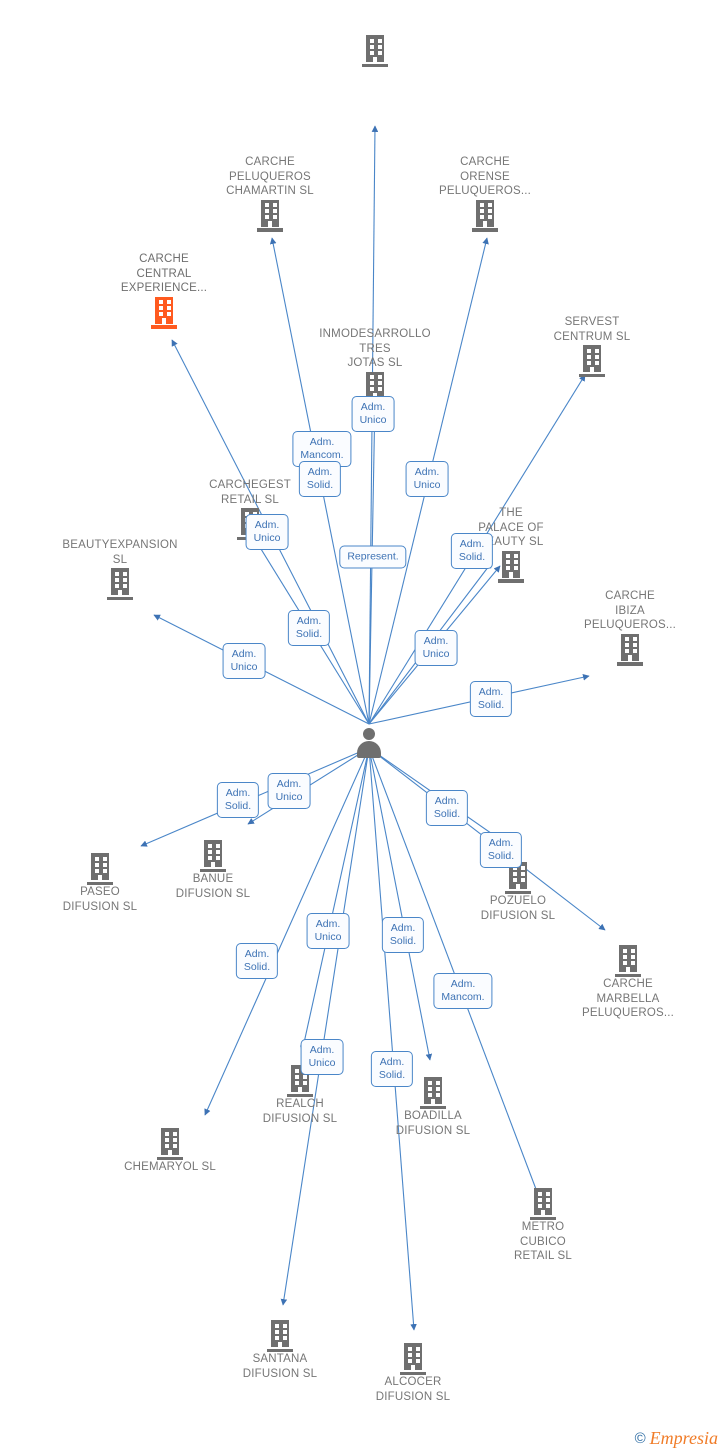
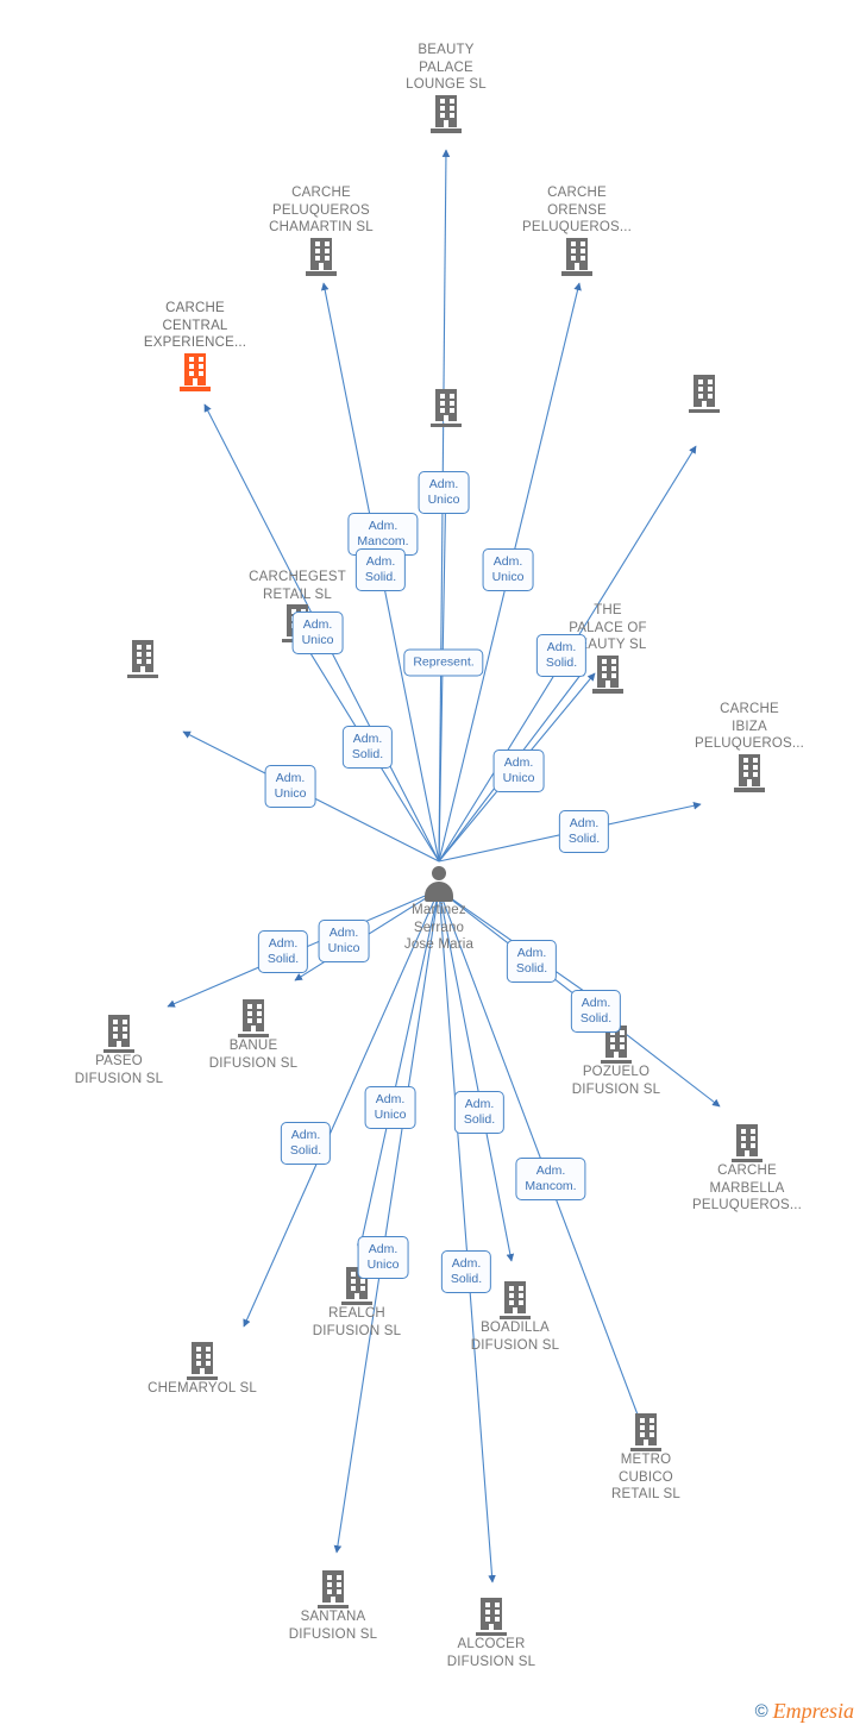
+ BEAUTY
+ PALACE
+ LOUNGE SL
  CARCHE
  PELUQUEROS
  CHAMARTIN SL
  CARCHE
  ORENSE
  PELUQUEROS...
  CARCHE
  CENTRAL
  EXPERIENCE...
- SERVEST
- CENTRUM SL
- INMODESARROLLO
- TRES
- JOTAS SL
  CARCHEGEST
  RETAIL SL
  THE
  PALACE OF
  AUTY SL
- BEAUTYEXPANSION
- SL
  CARCHE
  IBIZA
  PELUQUEROS...
  PASEO
  DIFUSION SL
  BANUE
  DIFUSION SL
  POZUELO
  DIFUSION SL
  CARCHE
  MARBELLA
  PELUQUEROS...
  REALCH
  DIFUSION SL
  BOADILLA
  DIFUSION SL
  CHEMARYOL SL
  METRO
  CUBICO
  RETAIL SL
  SANTANA
  DIFUSION SL
  ALCOCER
  DIFUSION SL
+ Martinez
+ Serrano
+ Jose Maria
  Adm.
  Unico
  Adm.
  Mancom.
  Adm.
  Unico
  Adm.
  Solid.
  Adm.
  Unico
  Adm.
  Solid.
  Represent.
  Adm.
  Solid.
  Adm.
  Unico
  Adm.
  Unico
  Adm.
  Solid.
  Adm.
  Solid.
  Adm.
  Unico
  Adm.
  Solid.
  Adm.
  Solid.
  Adm.
  Unico
  Adm.
  Solid.
  Adm.
  Solid.
  Adm.
  Mancom.
  Adm.
  Unico
  Adm.
  Solid.
  ©
  Empresia
